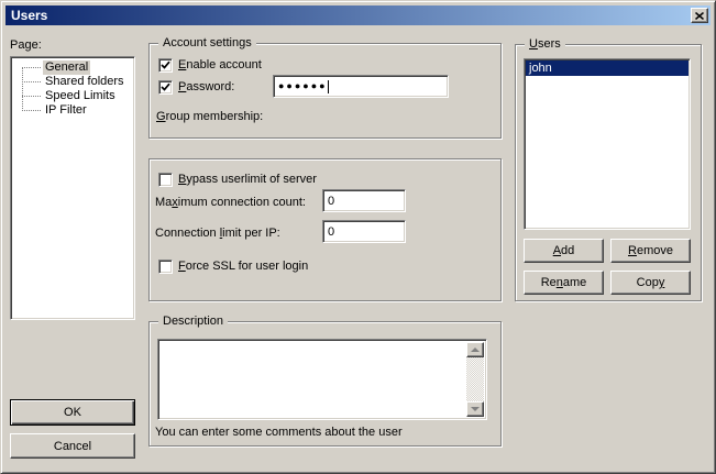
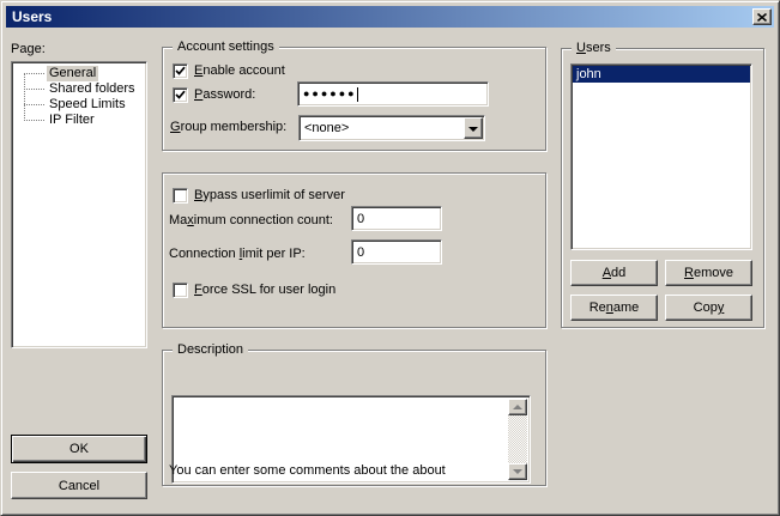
  Users
  Page:
  General
  Shared folders
  Speed Limits
  IP Filter
  OK
  Cancel
  Account settings
  Enable account
  Password:
  ●●●●●●
  Group membership:
+ <none>
  Bypass userlimit of server
  Maximum connection count:
  0
  Connection limit per IP:
  0
  Force SSL for user login
  Description
- You can enter some comments about the user
+ You can enter some comments about the about
  Users
  john
  A
  dd
  R
  emove
  Re
  n
  ame
  Cop
  y
